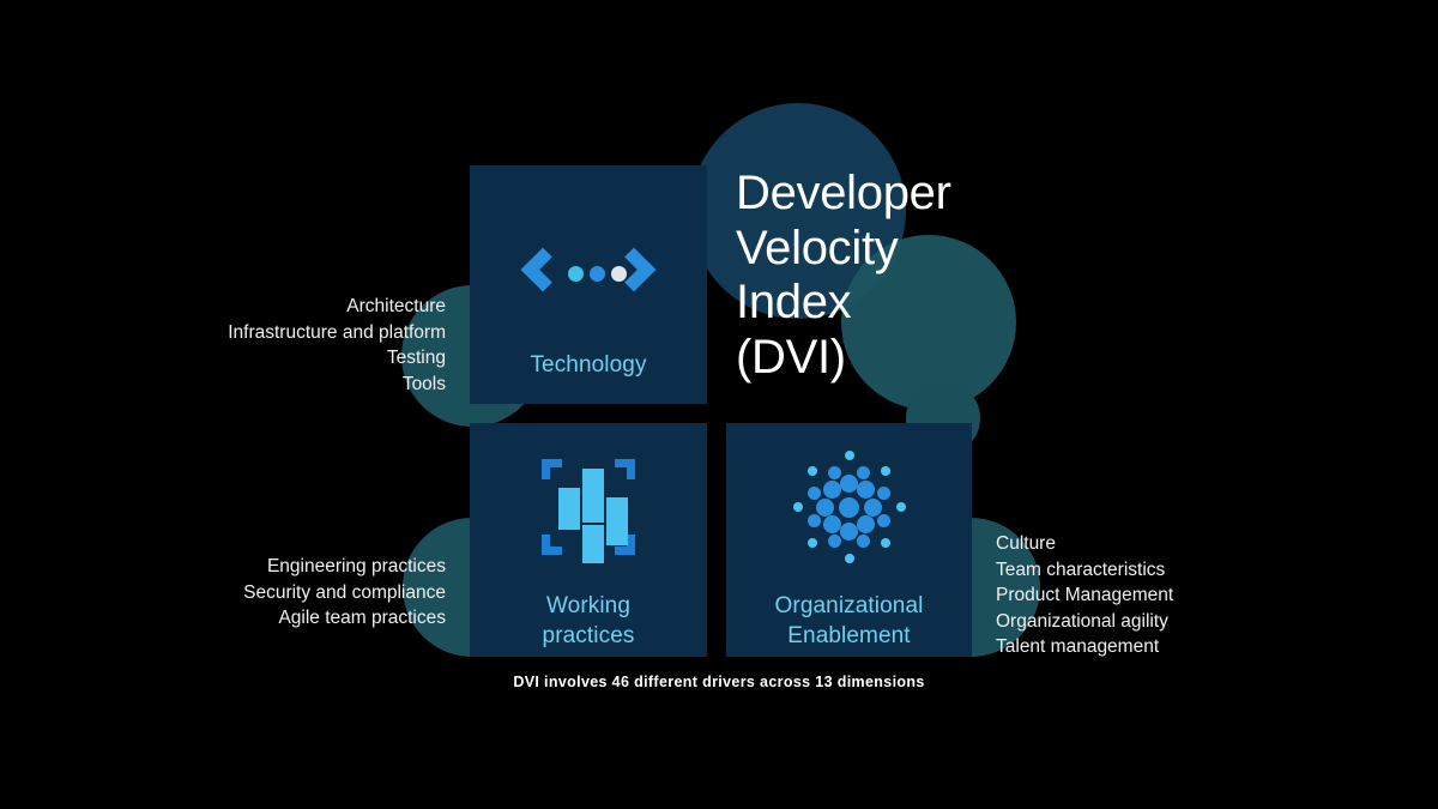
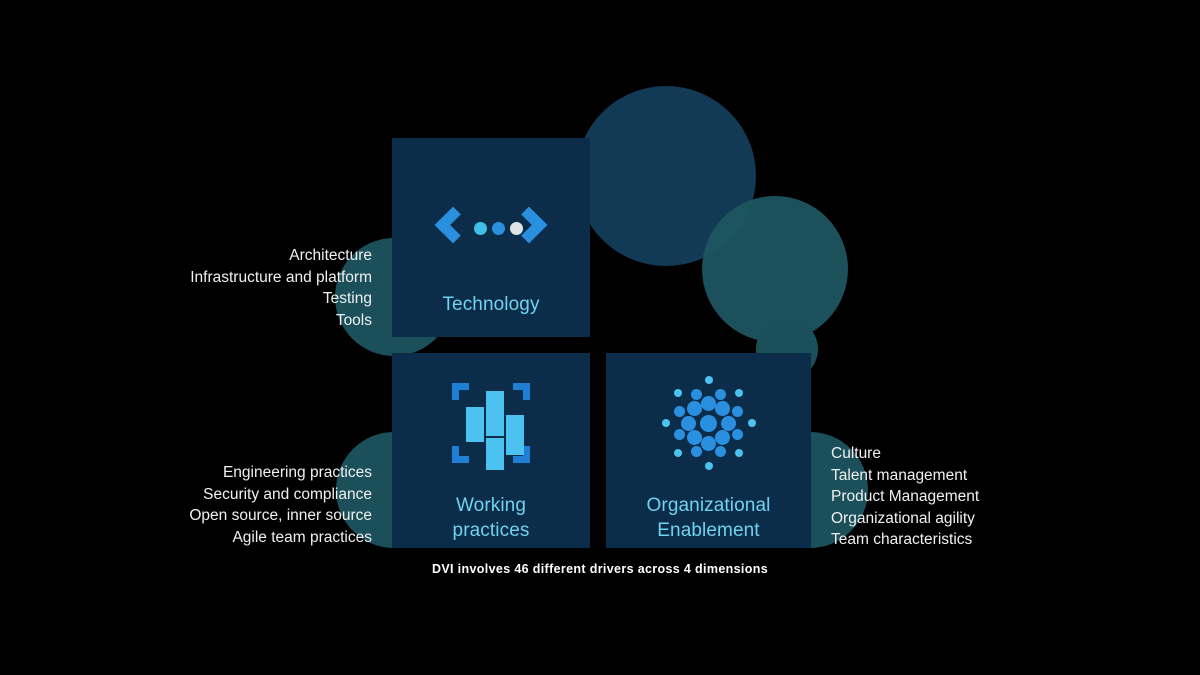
  Technology
  Working
  practices
  Organizational
  Enablement
- Developer
- Velocity
- Index
- (DVI)
  Architecture
  Infrastructure and platform
  Testing
  Tools
  Engineering practices
  Security and compliance
+ Open source, inner source
  Agile team practices
  Culture
- Team characteristics
+ Talent management
  Product Management
  Organizational agility
- Talent management
+ Team characteristics
- DVI involves 46 different drivers across 13 dimensions
+ DVI involves 46 different drivers across 4 dimensions
